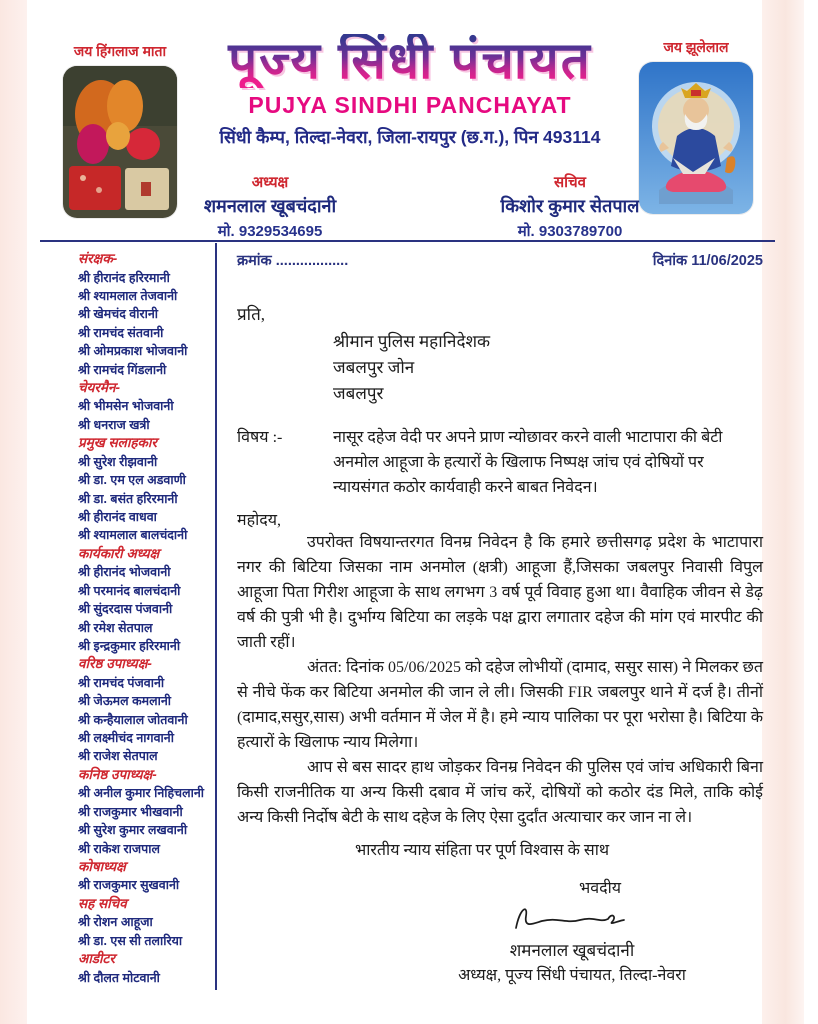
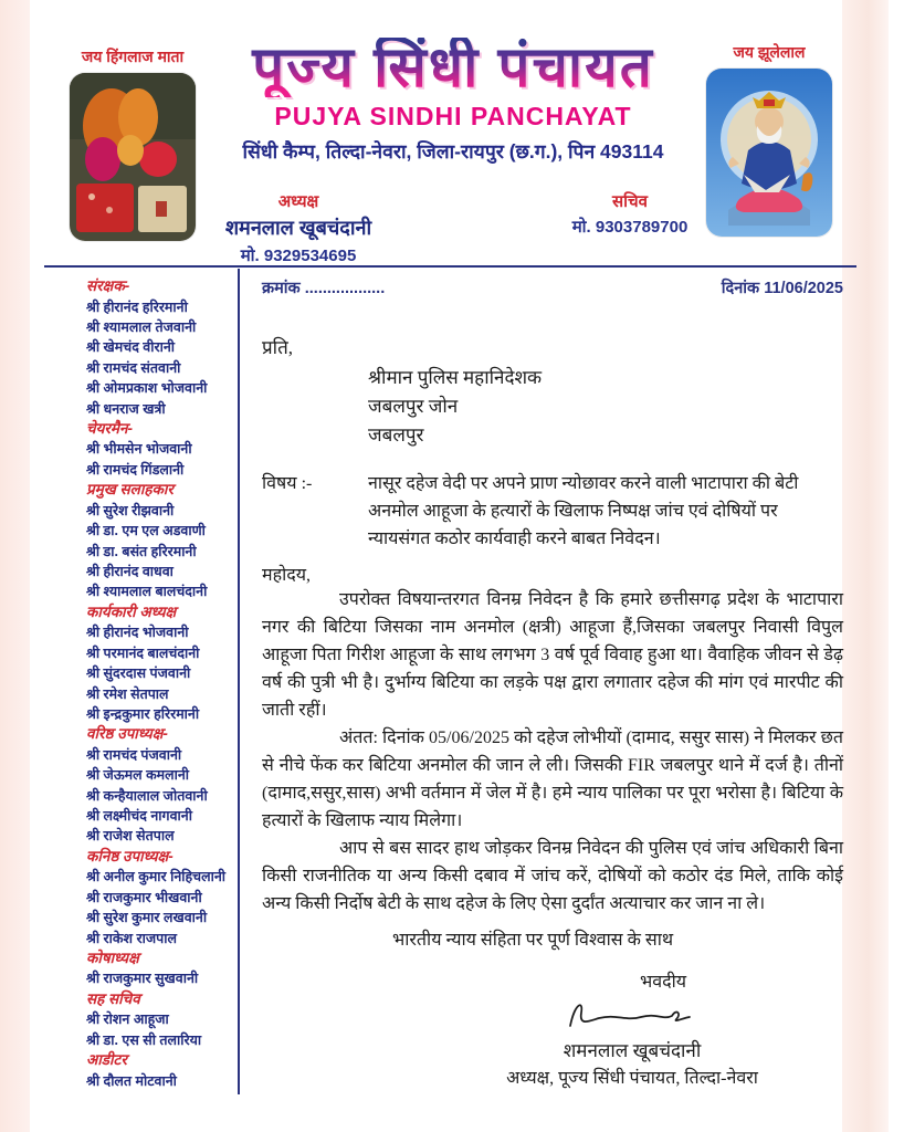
  जय हिंगलाज माता
  पूज्य सिंधी पंचायत
  PUJYA SINDHI PANCHAYAT
  सिंधी कैम्प, तिल्दा-नेवरा, जिला-रायपुर (छ.ग.), पिन 493114
  अध्यक्ष
  शमनलाल खूबचंदानी
  मो. 9329534695
  सचिव
- किशोर कुमार सेतपाल
  मो. 9303789700
  जय झूलेलाल
  संरक्षक-
  श्री हीरानंद हरिरमानी
  श्री श्यामलाल तेजवानी
  श्री खेमचंद वीरानी
  श्री रामचंद संतवानी
  श्री ओमप्रकाश भोजवानी
- श्री रामचंद गिंडलानी
+ श्री धनराज खत्री
  चेयरमैन-
  श्री भीमसेन भोजवानी
- श्री धनराज खत्री
+ श्री रामचंद गिंडलानी
  प्रमुख सलाहकार
  श्री सुरेश रीझवानी
  श्री डा. एम एल अडवाणी
  श्री डा. बसंत हरिरमानी
  श्री हीरानंद वाधवा
  श्री श्यामलाल बालचंदानी
  कार्यकारी अध्यक्ष
  श्री हीरानंद भोजवानी
  श्री परमानंद बालचंदानी
  श्री सुंदरदास पंजवानी
  श्री रमेश सेतपाल
  श्री इन्द्रकुमार हरिरमानी
  वरिष्ठ उपाध्यक्ष-
  श्री रामचंद पंजवानी
  श्री जेऊमल कमलानी
  श्री कन्हैयालाल जोतवानी
  श्री लक्ष्मीचंद नागवानी
  श्री राजेश सेतपाल
  कनिष्ठ उपाध्यक्ष-
  श्री अनील कुमार निहिचलानी
  श्री राजकुमार भीखवानी
  श्री सुरेश कुमार लखवानी
  श्री राकेश राजपाल
  कोषाध्यक्ष
  श्री राजकुमार सुखवानी
  सह सचिव
  श्री रोशन आहूजा
  श्री डा. एस सी तलारिया
  आडीटर
  श्री दौलत मोटवानी
  क्रमांक ..................
  दिनांक 11/06/2025
  प्रति,
  श्रीमान पुलिस महानिदेशक
  जबलपुर जोन
  जबलपुर
  विषय :-
  नासूर दहेज वेदी पर अपने प्राण न्योछावर करने वाली भाटापारा की बेटी अनमोल आहूजा के हत्यारों के खिलाफ निष्पक्ष जांच एवं दोषियों पर न्यायसंगत कठोर कार्यवाही करने बाबत निवेदन।
  महोदय,
  उपरोक्त विषयान्तरगत विनम्र निवेदन है कि हमारे छत्तीसगढ़ प्रदेश के भाटापारा नगर की बिटिया जिसका नाम अनमोल (क्षत्री) आहूजा हैं,जिसका जबलपुर निवासी विपुल आहूजा पिता गिरीश आहूजा के साथ लगभग 3 वर्ष पूर्व विवाह हुआ था। वैवाहिक जीवन से डेढ़ वर्ष की पुत्री भी है। दुर्भाग्य बिटिया का लड़के पक्ष द्वारा लगातार दहेज की मांग एवं मारपीट की जाती रहीं।
  अंतत: दिनांक 05/06/2025 को दहेज लोभीयों (दामाद, ससुर सास) ने मिलकर छत से नीचे फेंक कर बिटिया अनमोल की जान ले ली। जिसकी FIR जबलपुर थाने में दर्ज है। तीनों (दामाद,ससुर,सास) अभी वर्तमान में जेल में है। हमे न्याय पालिका पर पूरा भरोसा है। बिटिया के हत्यारों के खिलाफ न्याय मिलेगा।
  आप से बस सादर हाथ जोड़कर विनम्र निवेदन की पुलिस एवं जांच अधिकारी बिना किसी राजनीतिक या अन्य किसी दबाव में जांच करें, दोषियों को कठोर दंड मिले, ताकि कोई अन्य किसी निर्दोष बेटी के साथ दहेज के लिए ऐसा दुर्दांत अत्याचार कर जान ना ले।
  भारतीय न्याय संहिता पर पूर्ण विश्वास के साथ
  भवदीय
  शमनलाल खूबचंदानी
  अध्यक्ष, पूज्य सिंधी पंचायत, तिल्दा-नेवरा
